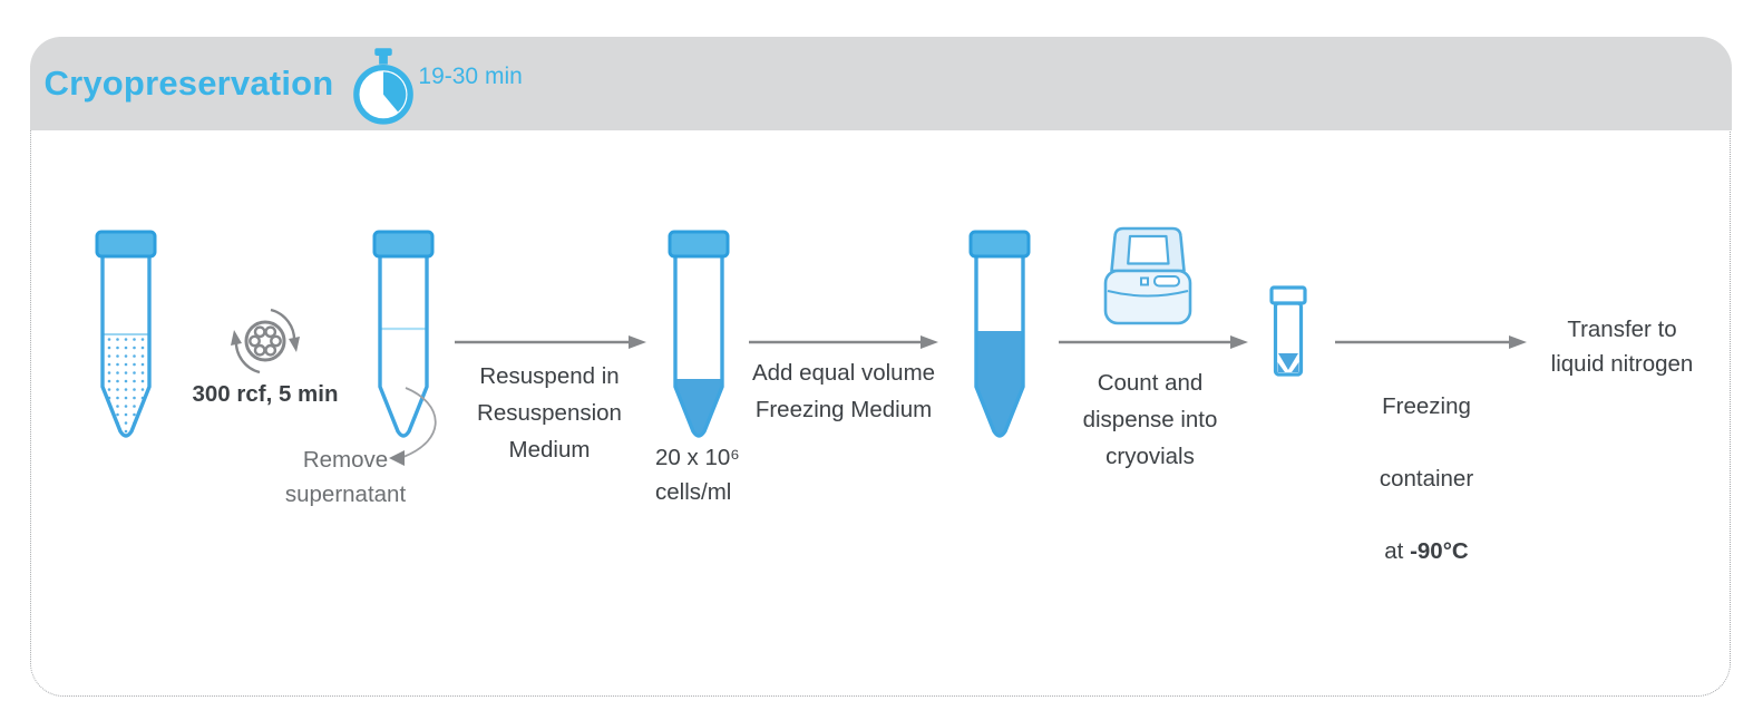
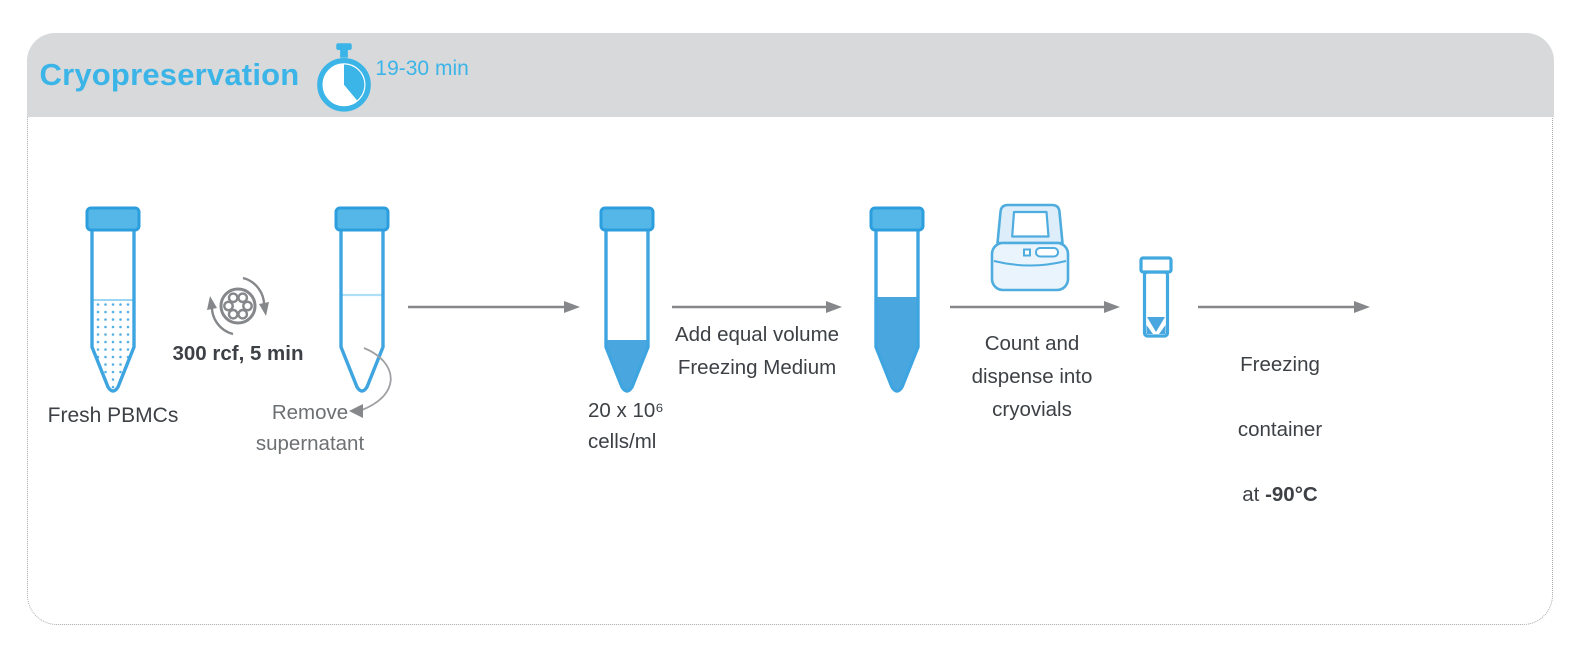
  Cryopreservation
  19-30 min
+ Fresh PBMCs
  300 rcf, 5 min
  Remove
  supernatant
- Resuspend in
- Resuspension
- Medium
  20 x 10⁶
  cells/ml
  Add equal volume
  Freezing Medium
  Count and
  dispense into
  cryovials
  Freezing
  container
  at -90°C
- Transfer to
- liquid nitrogen
